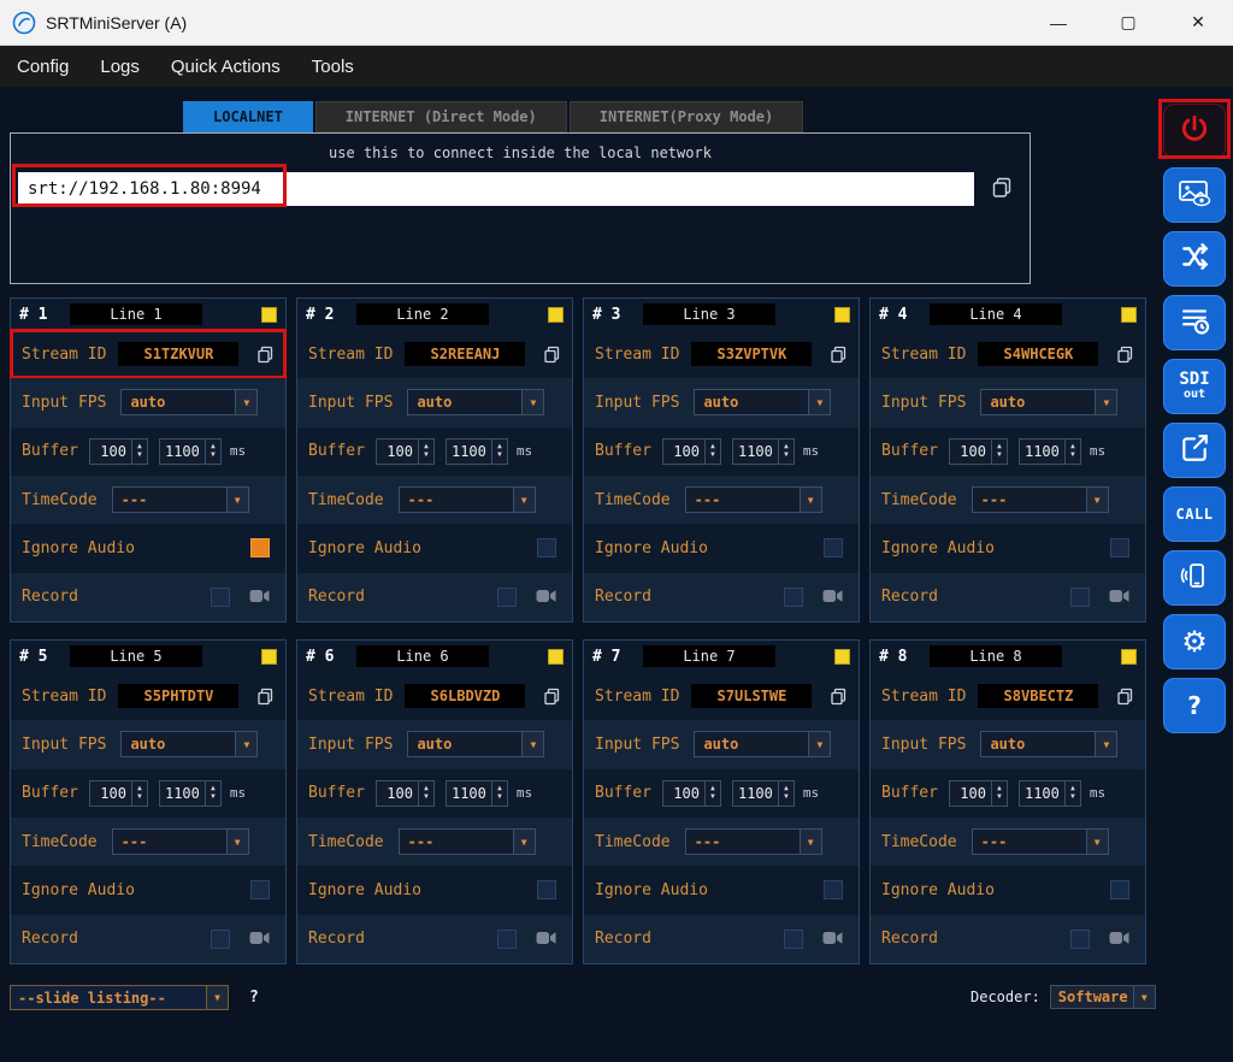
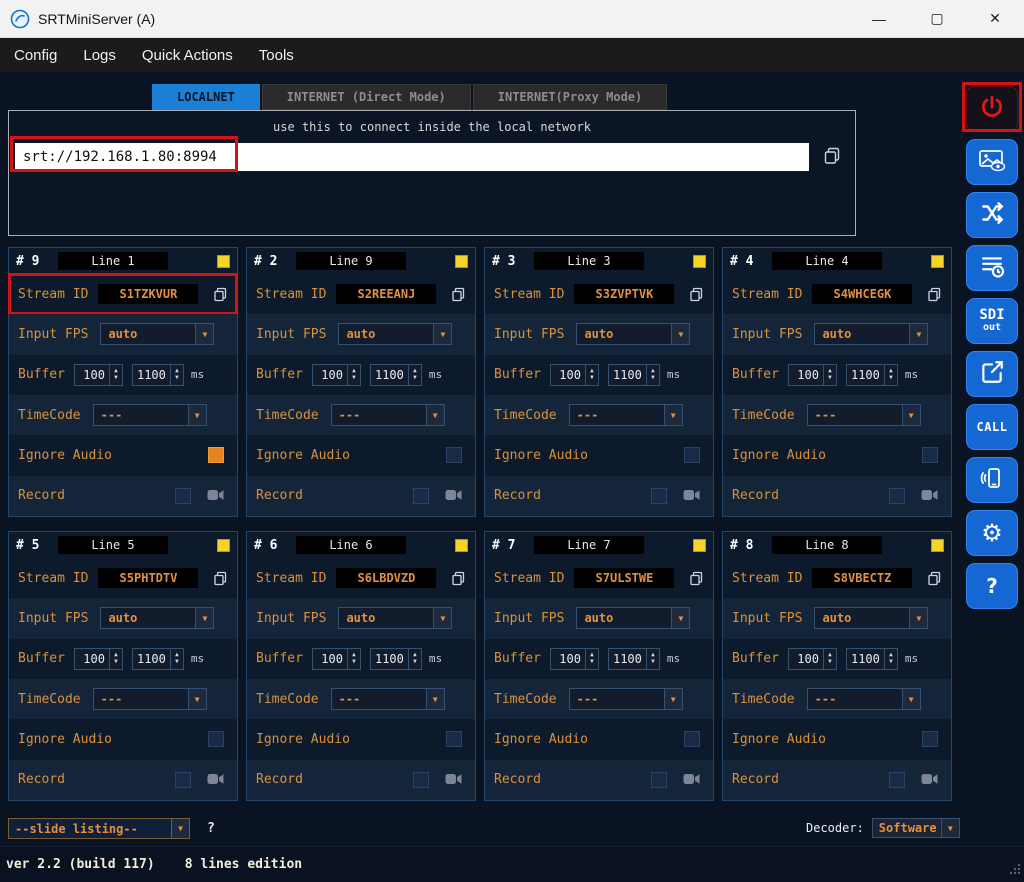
  SRTMiniServer (A)
  —
  ▢
  ✕
  Config
  Logs
  Quick Actions
  Tools
  LOCALNET
  INTERNET (Direct Mode)
  INTERNET(Proxy Mode)
  use this to connect inside the local network
  srt://192.168.1.80:8994
- # 1
+ # 9
  Line 1
  Stream ID
  S1TZKVUR
  Input FPS
  auto
  ▼
  Buffer
  100
  1100
  ms
  TimeCode
  ---
  ▼
  Ignore Audio
  Record
  # 2
- Line 2
+ Line 9
  Stream ID
  S2REEANJ
  Input FPS
  auto
  ▼
  Buffer
  100
  1100
  ms
  TimeCode
  ---
  ▼
  Ignore Audio
  Record
  # 3
  Line 3
  Stream ID
  S3ZVPTVK
  Input FPS
  auto
  ▼
  Buffer
  100
  1100
  ms
  TimeCode
  ---
  ▼
  Ignore Audio
  Record
  # 4
  Line 4
  Stream ID
  S4WHCEGK
  Input FPS
  auto
  ▼
  Buffer
  100
  1100
  ms
  TimeCode
  ---
  ▼
  Ignore Audio
  Record
  # 5
  Line 5
  Stream ID
  S5PHTDTV
  Input FPS
  auto
  ▼
  Buffer
  100
  1100
  ms
  TimeCode
  ---
  ▼
  Ignore Audio
  Record
  # 6
  Line 6
  Stream ID
  S6LBDVZD
  Input FPS
  auto
  ▼
  Buffer
  100
  1100
  ms
  TimeCode
  ---
  ▼
  Ignore Audio
  Record
  # 7
  Line 7
  Stream ID
  S7ULSTWE
  Input FPS
  auto
  ▼
  Buffer
  100
  1100
  ms
  TimeCode
  ---
  ▼
  Ignore Audio
  Record
  # 8
  Line 8
  Stream ID
  S8VBECTZ
  Input FPS
  auto
  ▼
  Buffer
  100
  1100
  ms
  TimeCode
  ---
  ▼
  Ignore Audio
  Record
  SDI
  out
  CALL
  ⚙
  ?
  --slide listing--
  ▼
  ?
  Decoder:
  Software
  ▼
+ ver 2.2 (build 117)
+ 8 lines edition
